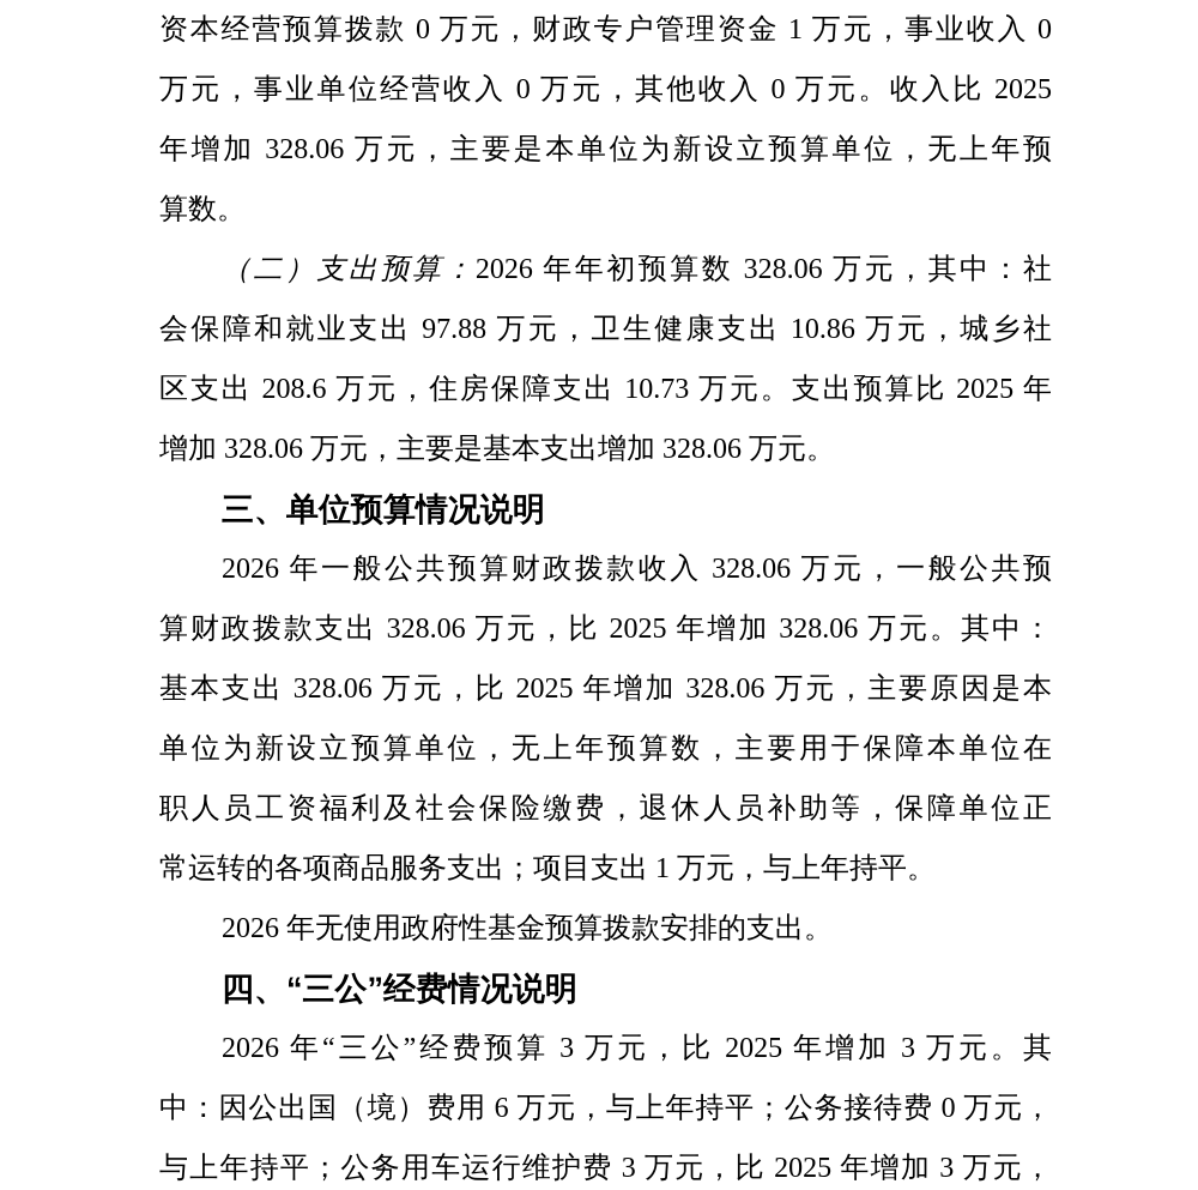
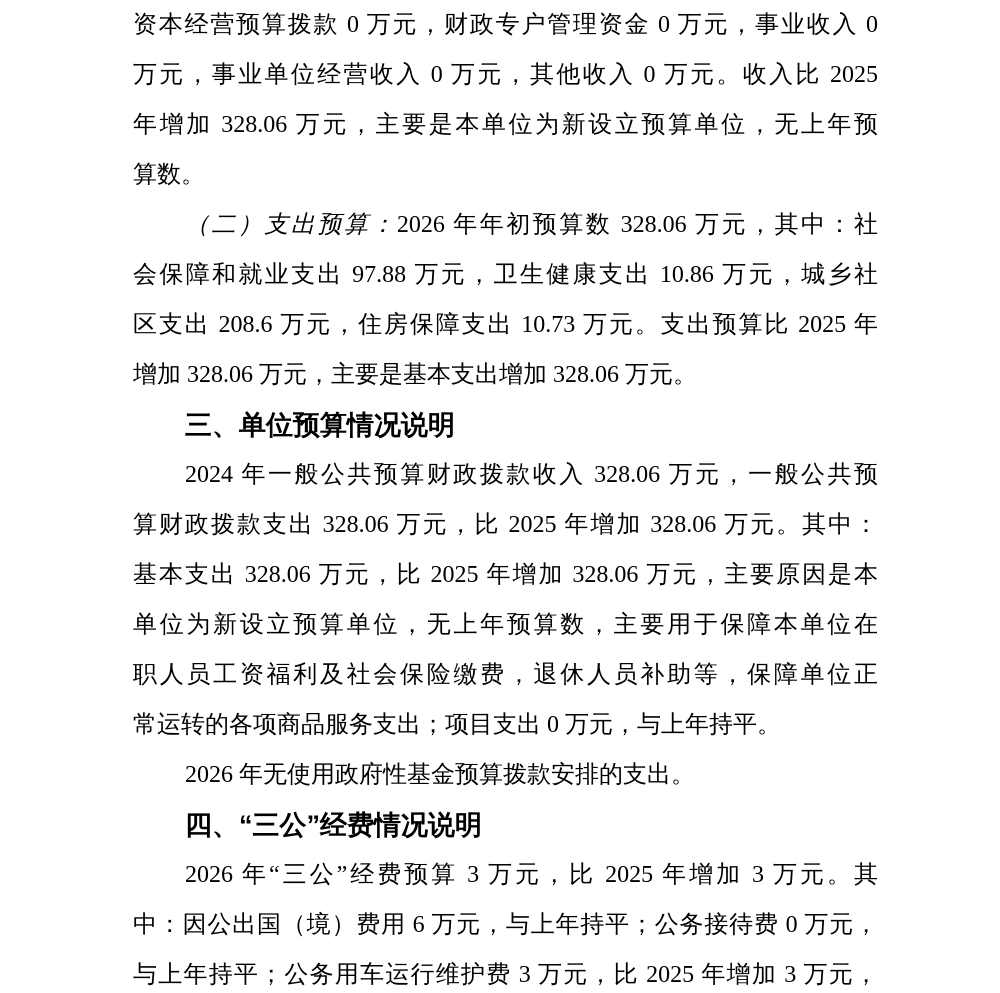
- 资本经营预算拨款 0 万元，财政专户管理资金 1 万元，事业收入 0
+ 资本经营预算拨款 0 万元，财政专户管理资金 0 万元，事业收入 0
  万元，事业单位经营收入 0 万元，其他收入 0 万元。收入比 2025
  年增加 328.06 万元，主要是本单位为新设立预算单位，无上年预
  算数。
  （二）支出预算：2026 年年初预算数 328.06 万元，其中：社
  会保障和就业支出 97.88 万元，卫生健康支出 10.86 万元，城乡社
  区支出 208.6 万元，住房保障支出 10.73 万元。支出预算比 2025 年
  增加 328.06 万元，主要是基本支出增加 328.06 万元。
  三、单位预算情况说明
- 2026 年一般公共预算财政拨款收入 328.06 万元，一般公共预
+ 2024 年一般公共预算财政拨款收入 328.06 万元，一般公共预
  算财政拨款支出 328.06 万元，比 2025 年增加 328.06 万元。其中：
  基本支出 328.06 万元，比 2025 年增加 328.06 万元，主要原因是本
  单位为新设立预算单位，无上年预算数，主要用于保障本单位在
  职人员工资福利及社会保险缴费，退休人员补助等，保障单位正
- 常运转的各项商品服务支出；项目支出 1 万元，与上年持平。
+ 常运转的各项商品服务支出；项目支出 0 万元，与上年持平。
  2026 年无使用政府性基金预算拨款安排的支出。
  四、“三公”经费情况说明
  2026 年“三公”经费预算 3 万元，比 2025 年增加 3 万元。其
  中：因公出国（境）费用 6 万元，与上年持平；公务接待费 0 万元，
  与上年持平；公务用车运行维护费 3 万元，比 2025 年增加 3 万元，
